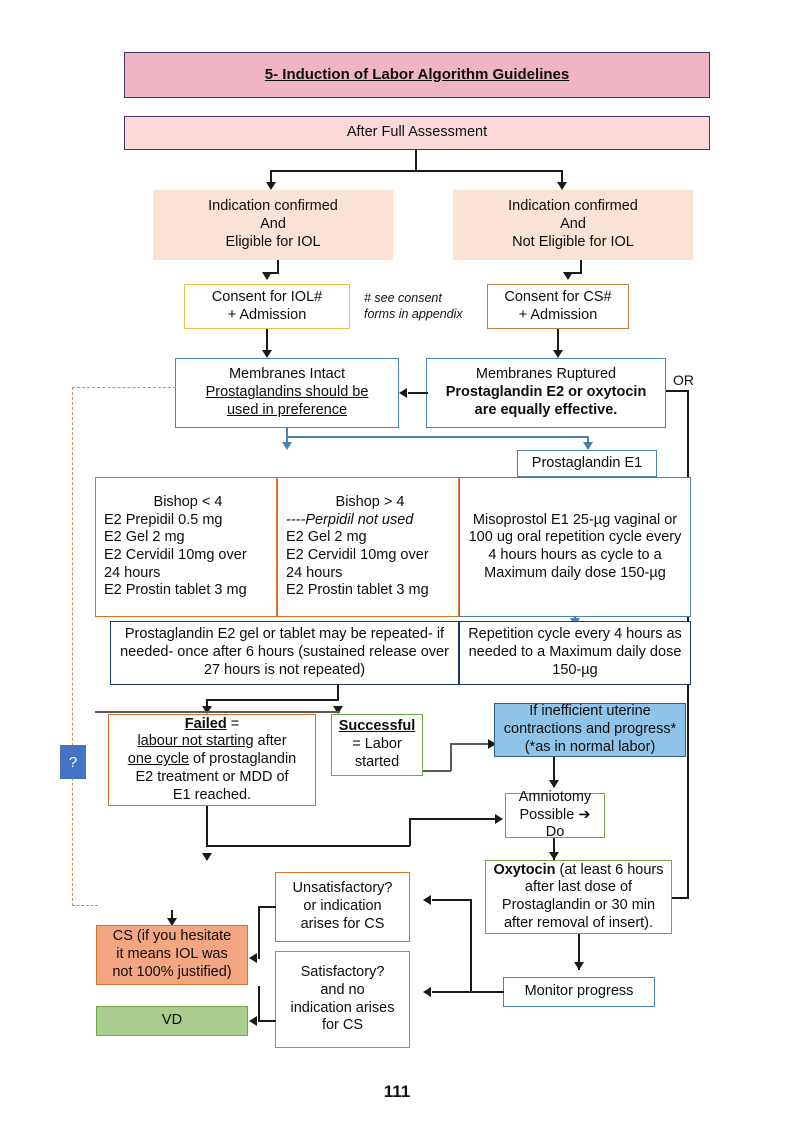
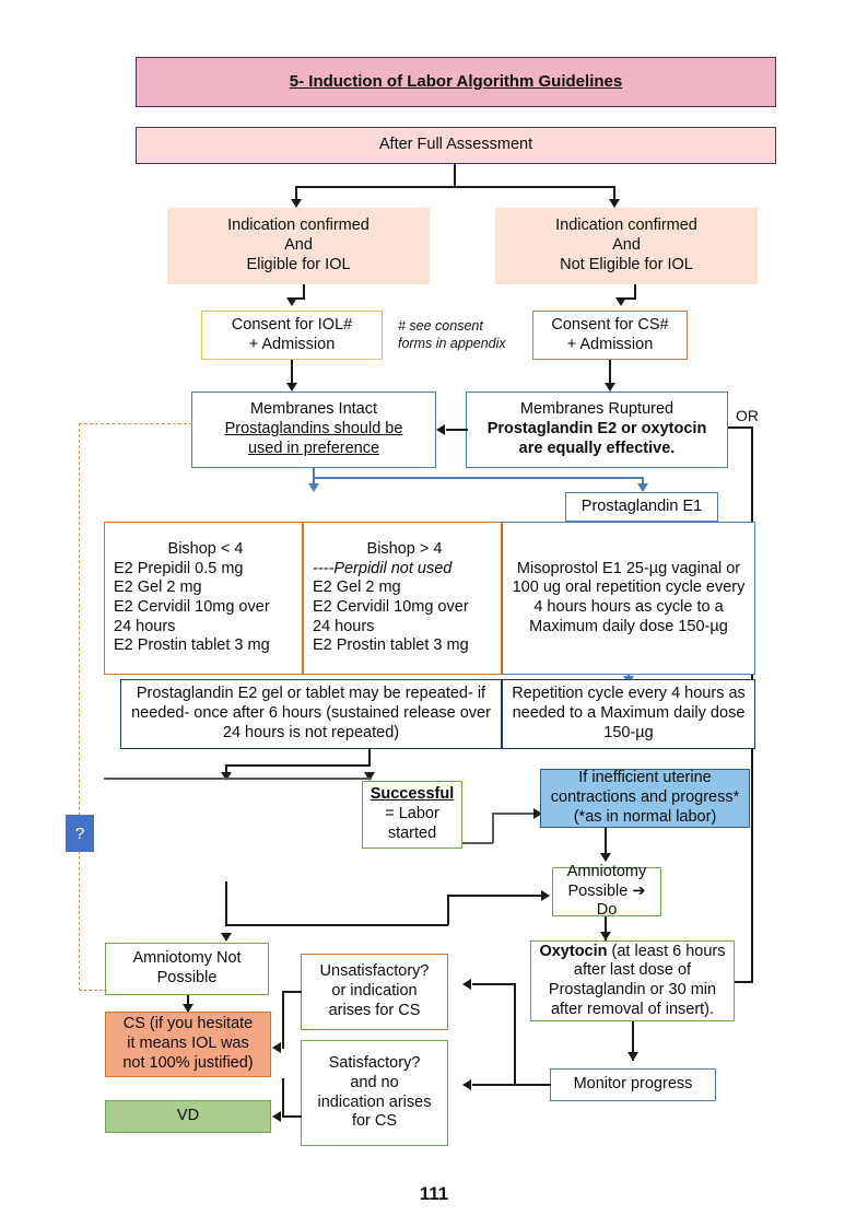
  5- Induction of Labor Algorithm Guidelines
  After Full Assessment
  Indication confirmed
  And
  Eligible for IOL
  Indication confirmed
  And
  Not Eligible for IOL
  Consent for IOL#
  + Admission
  # see consent
  forms in appendix
  Consent for CS#
  + Admission
  Membranes Intact
  Prostaglandins should be
  used in preference
  Membranes Ruptured
  Prostaglandin E2 or oxytocin
  are equally effective.
  OR
  Prostaglandin E1
  Bishop < 4
  E2 Prepidil 0.5 mg
  E2 Gel 2 mg
  E2 Cervidil 10mg over
  24 hours
  E2 Prostin tablet 3 mg
  Bishop > 4
  ----Perpidil not used
  E2 Gel 2 mg
  E2 Cervidil 10mg over
  24 hours
  E2 Prostin tablet 3 mg
  Misoprostol E1 25-µg vaginal or 100 ug oral repetition cycle every 4 hours hours as cycle to a Maximum daily dose 150-µg
- Prostaglandin E2 gel or tablet may be repeated- if needed- once after 6 hours (sustained release over 27 hours is not repeated)
+ Prostaglandin E2 gel or tablet may be repeated- if needed- once after 6 hours (sustained release over 24 hours is not repeated)
  Repetition cycle every 4 hours as needed to a Maximum daily dose 150-µg
- Failed =
- labour not starting after
- one cycle of prostaglandin
- E2 treatment or MDD of
- E1 reached.
  Successful
  = Labor
  started
  If inefficient uterine contractions and progress* (*as in normal labor)
  Amniotomy
  Possible ➔ Do
+ Amniotomy Not
+ Possible
  ?
  Oxytocin (at least 6 hours after last dose of Prostaglandin or 30 min after removal of insert).
  Monitor progress
  Unsatisfactory?
  or indication
  arises for CS
  Satisfactory?
  and no
  indication arises
  for CS
  CS (if you hesitate
  it means IOL was
  not 100% justified)
  VD
  111
